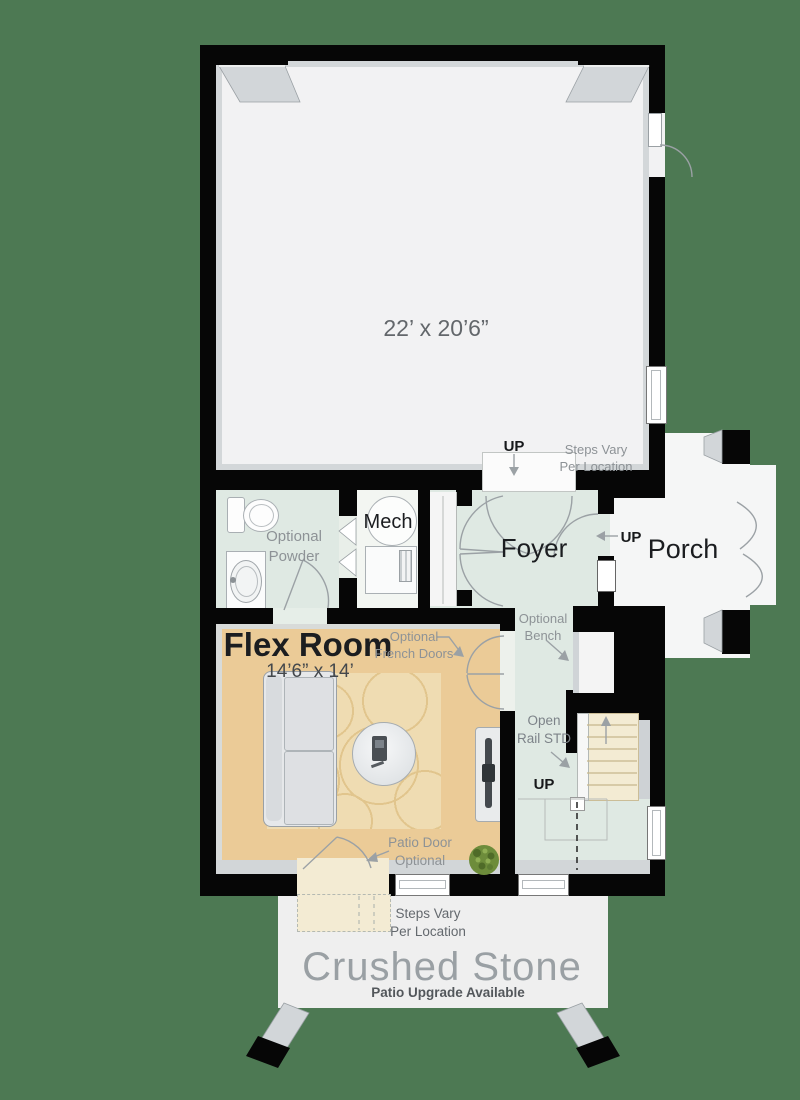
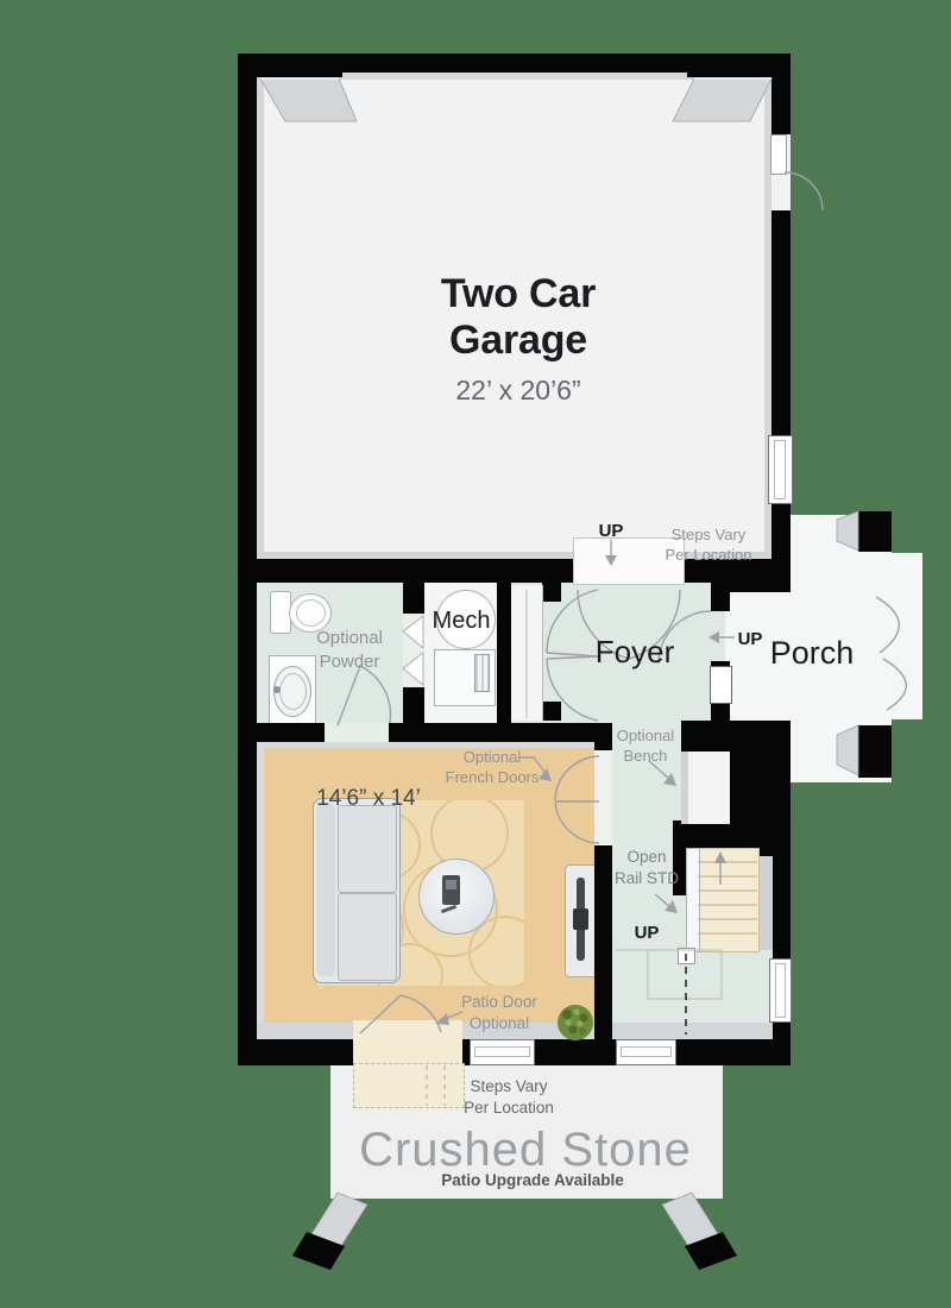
+ Two Car
+ Garage
  22’ x 20’6”
  Optional
  Powder
  Mech
  Foyer
  Porch
- Flex Room
  14’6” x 14’
  UP
  Steps Vary
  Per Location
  UP
  Optional
  Bench
  Open
  Rail STD
  UP
  Optional
  French Doors
  Patio Door
  Optional
  Steps Vary
  Per Location
  Crushed Stone
  Patio Upgrade Available
